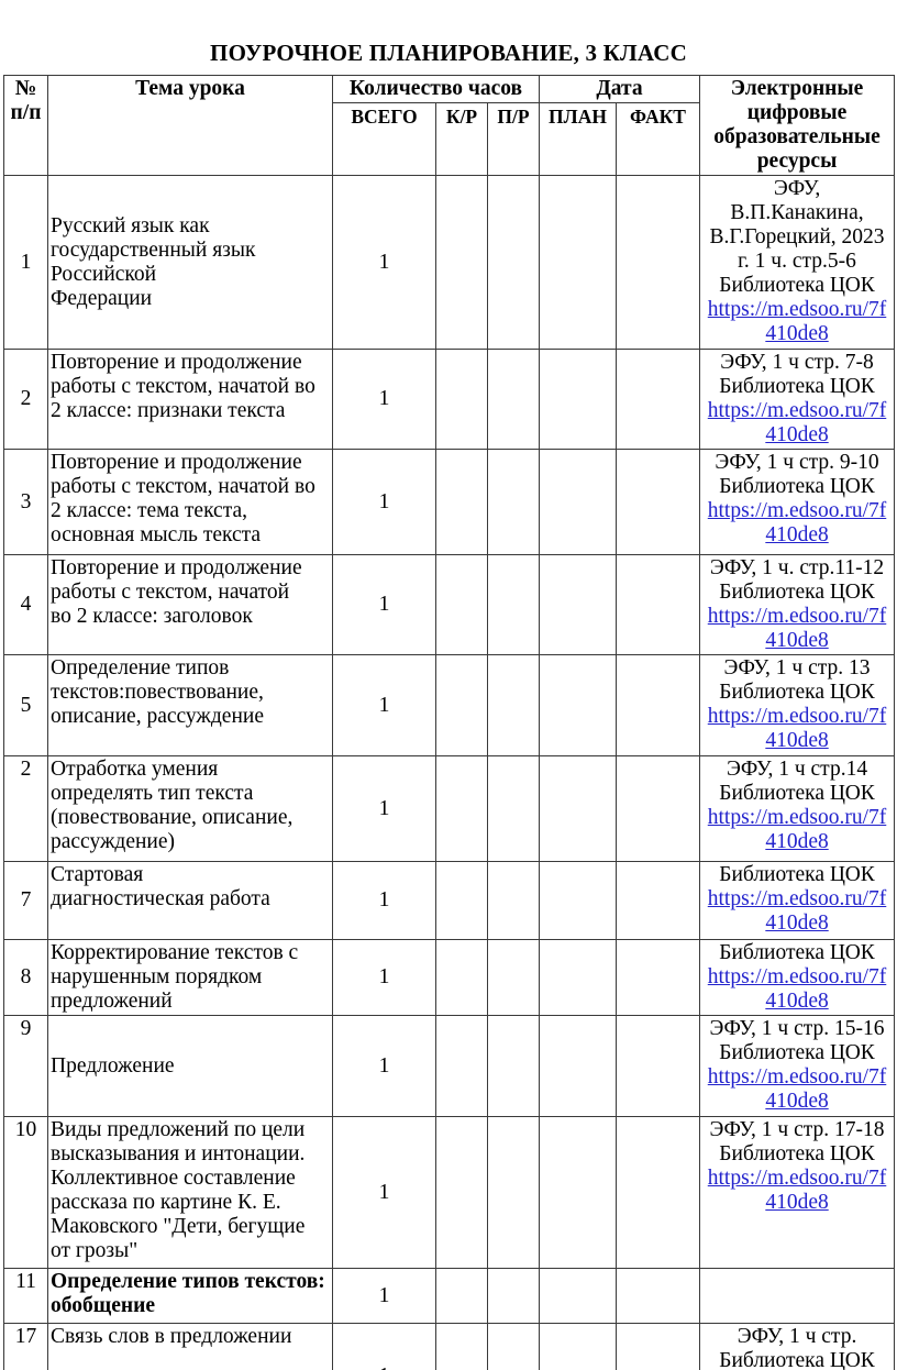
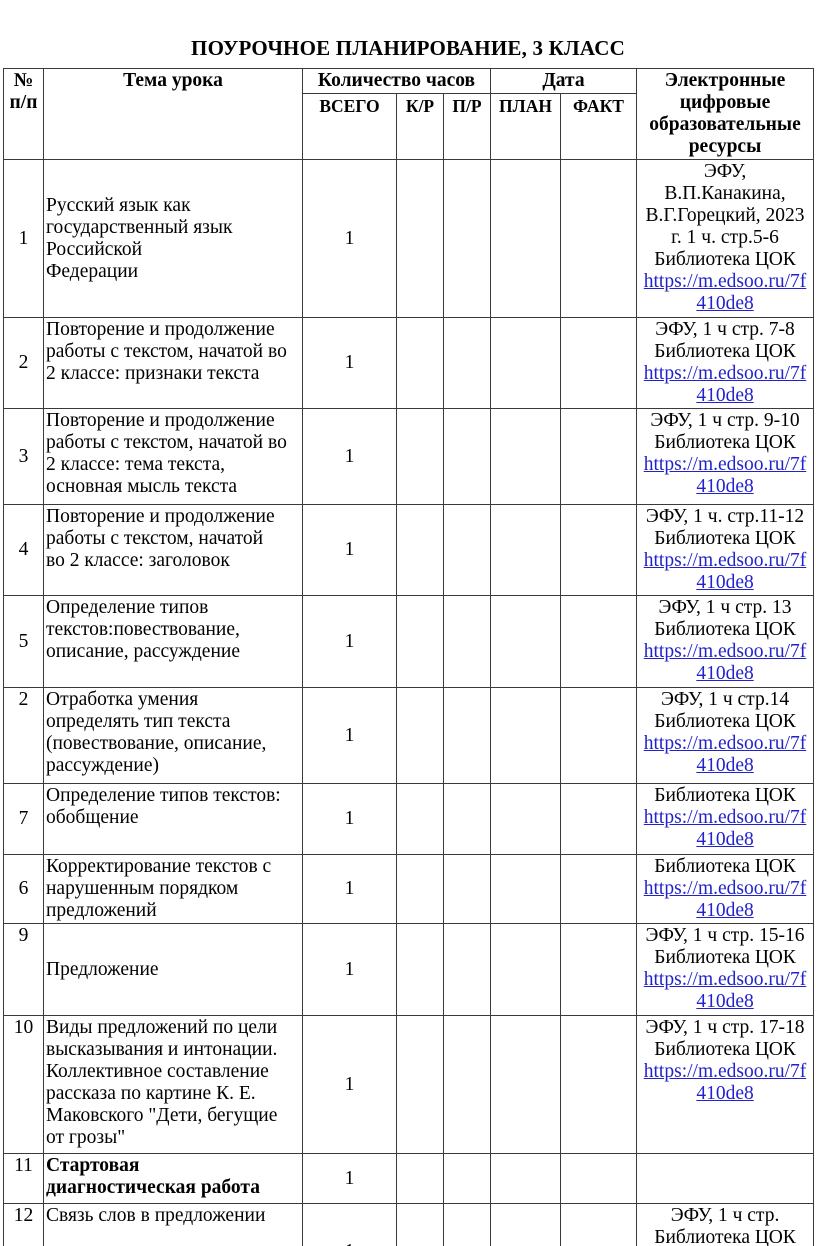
  ПОУРОЧНОЕ ПЛАНИРОВАНИЕ, 3 КЛАСС
  № п/п	Тема урока	Количество часов	Дата	Электронные цифровые образовательные ресурсы
  ВСЕГО	К/Р	П/Р	ПЛАН	ФАКТ
  1	Русский язык как государственный язык Российской Федерации	1					ЭФУ, В.П.Канакина, В.Г.Горецкий, 2023 г. 1 ч. стр.5-6 Библиотека ЦОКhttps://m.edsoo.ru/7f410de8
  2	Повторение и продолжение работы с текстом, начатой во 2 классе: признаки текста	1					ЭФУ, 1 ч стр. 7-8 Библиотека ЦОКhttps://m.edsoo.ru/7f410de8
  3	Повторение и продолжение работы с текстом, начатой во 2 классе: тема текста, основная мысль текста	1					ЭФУ, 1 ч стр. 9-10 Библиотека ЦОКhttps://m.edsoo.ru/7f410de8
  4	Повторение и продолжение работы с текстом, начатой во 2 классе: заголовок	1					ЭФУ, 1 ч. стр.11-12 Библиотека ЦОКhttps://m.edsoo.ru/7f410de8
  5	Определение типов текстов:повествование, описание, рассуждение	1					ЭФУ, 1 ч стр. 13 Библиотека ЦОКhttps://m.edsoo.ru/7f410de8
  2	Отработка умения определять тип текста (повествование, описание, рассуждение)	1					ЭФУ, 1 ч стр.14 Библиотека ЦОКhttps://m.edsoo.ru/7f410de8
- 7	Стартовая диагностическая работа	1					Библиотека ЦОКhttps://m.edsoo.ru/7f410de8
+ 7	Определение типов текстов: обобщение	1					Библиотека ЦОКhttps://m.edsoo.ru/7f410de8
- 8	Корректирование текстов с нарушенным порядком предложений	1					Библиотека ЦОКhttps://m.edsoo.ru/7f410de8
+ 6	Корректирование текстов с нарушенным порядком предложений	1					Библиотека ЦОКhttps://m.edsoo.ru/7f410de8
  9	Предложение	1					ЭФУ, 1 ч стр. 15-16 Библиотека ЦОКhttps://m.edsoo.ru/7f410de8
  10	Виды предложений по цели высказывания и интонации. Коллективное составление рассказа по картине К. Е. Маковского "Дети, бегущие от грозы"	1					ЭФУ, 1 ч стр. 17-18 Библиотека ЦОКhttps://m.edsoo.ru/7f410de8
- 11	Определение типов текстов: обобщение	1
+ 11	Стартовая диагностическая работа	1
- 17	Связь слов в предложении						ЭФУ, 1 ч стр. Библиотека ЦОК
+ 12	Связь слов в предложении						ЭФУ, 1 ч стр. Библиотека ЦОК
